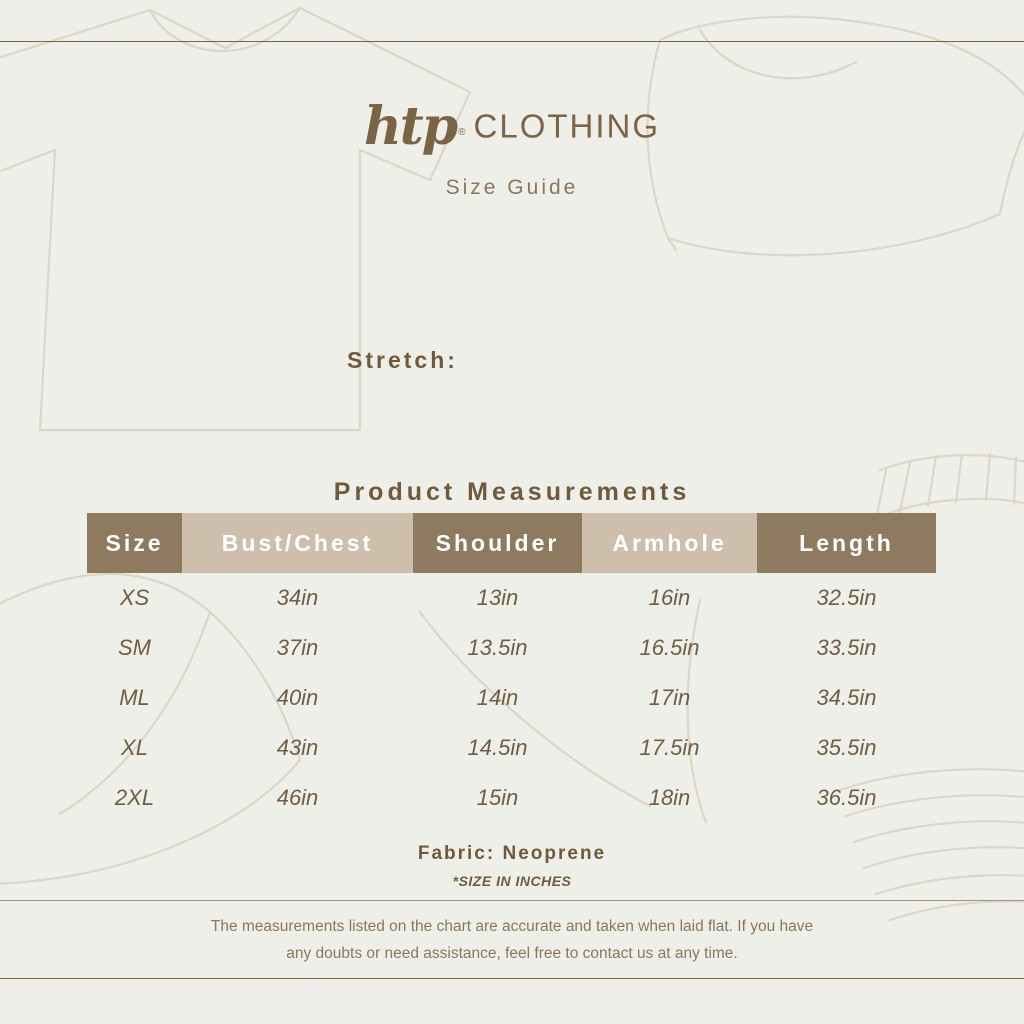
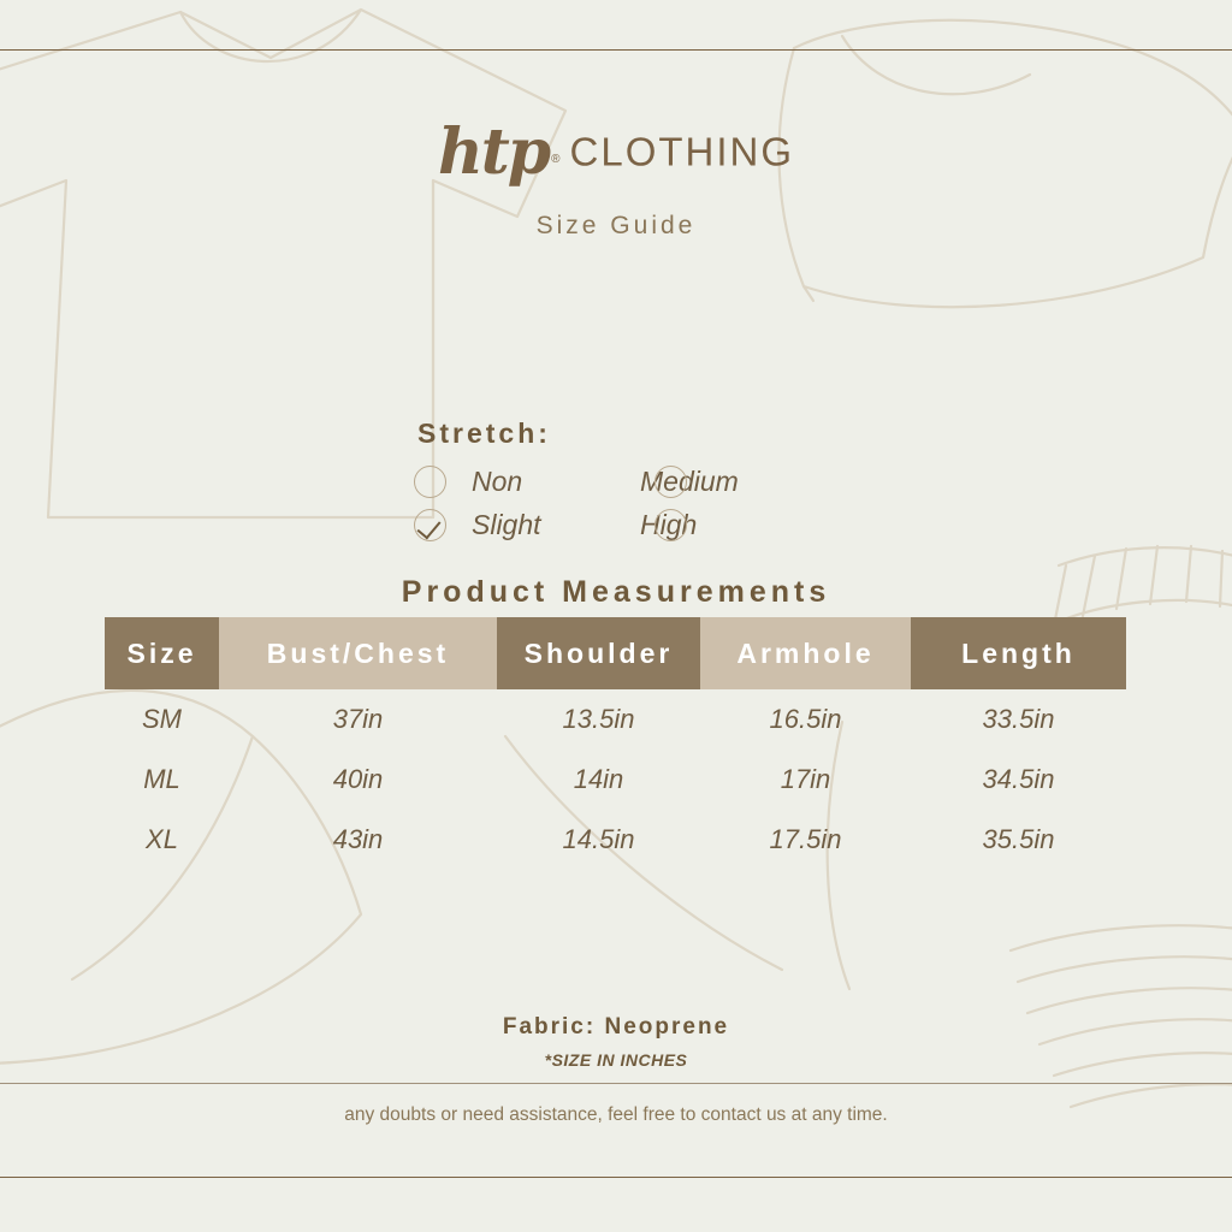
  htp ®CLOTHING
  Size Guide
  Stretch:
+ Non
+ Medium
+ Slight
+ High
  Product Measurements
  Size	Bust/Chest	Shoulder	Armhole	Length
- XS	34in	13in	16in	32.5in
  SM	37in	13.5in	16.5in	33.5in
  ML	40in	14in	17in	34.5in
  XL	43in	14.5in	17.5in	35.5in
- 2XL	46in	15in	18in	36.5in
  Fabric: Neoprene
  *SIZE IN INCHES
- The measurements listed on the chart are accurate and taken when laid flat. If you have
  any doubts or need assistance, feel free to contact us at any time.
